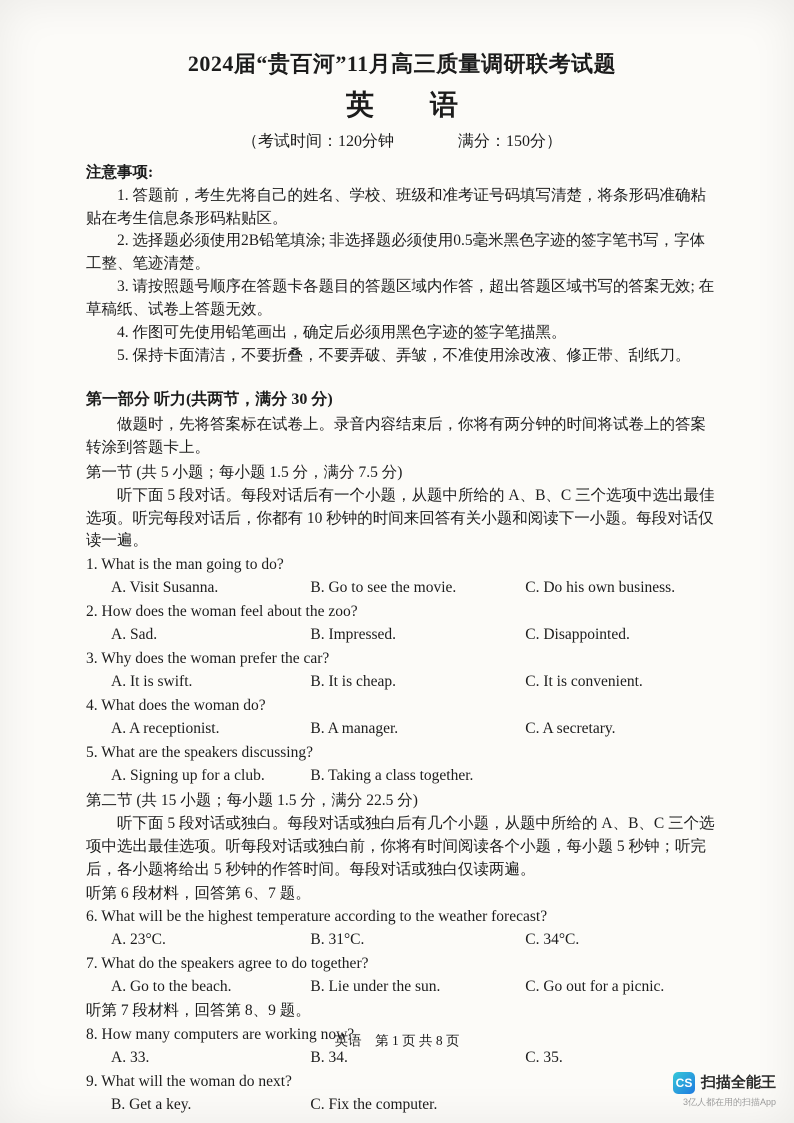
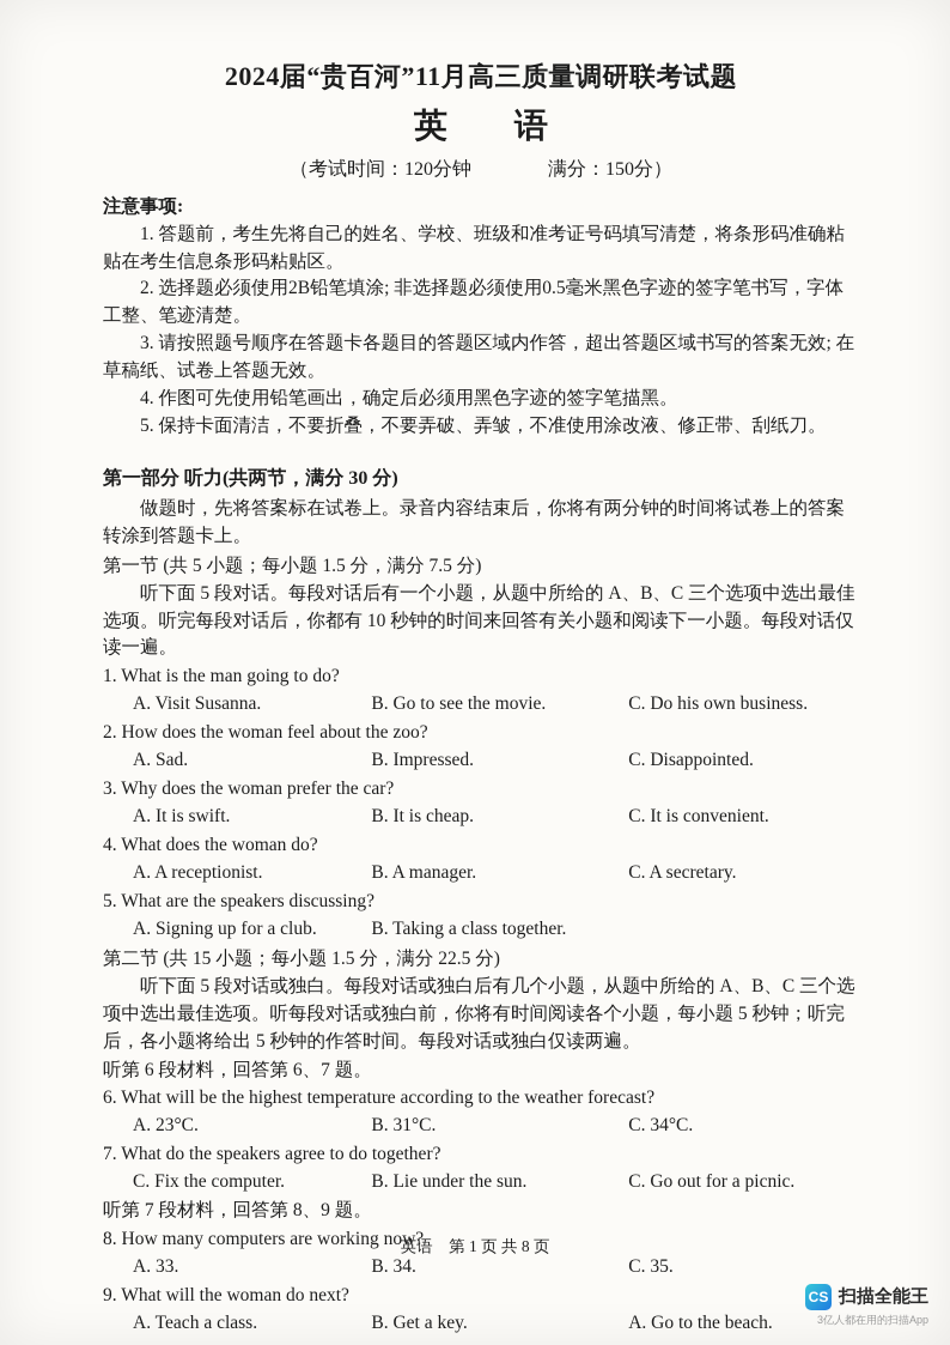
  2024届“贵百河”11月高三质量调研联考试题
  英 语
  （考试时间：120分钟 满分：150分）
  注意事项:
  1. 答题前，考生先将自己的姓名、学校、班级和准考证号码填写清楚，将条形码准确粘贴在考生信息条形码粘贴区。
  2. 选择题必须使用2B铅笔填涂; 非选择题必须使用0.5毫米黑色字迹的签字笔书写，字体工整、笔迹清楚。
  3. 请按照题号顺序在答题卡各题目的答题区域内作答，超出答题区域书写的答案无效; 在草稿纸、试卷上答题无效。
  4. 作图可先使用铅笔画出，确定后必须用黑色字迹的签字笔描黑。
  5. 保持卡面清洁，不要折叠，不要弄破、弄皱，不准使用涂改液、修正带、刮纸刀。
  第一部分 听力(共两节，满分 30 分)
  做题时，先将答案标在试卷上。录音内容结束后，你将有两分钟的时间将试卷上的答案转涂到答题卡上。
  第一节 (共 5 小题；每小题 1.5 分，满分 7.5 分)
  听下面 5 段对话。每段对话后有一个小题，从题中所给的 A、B、C 三个选项中选出最佳选项。听完每段对话后，你都有 10 秒钟的时间来回答有关小题和阅读下一小题。每段对话仅读一遍。
  1. What is the man going to do?
  A. Visit Susanna.
  B. Go to see the movie.
  C. Do his own business.
  2. How does the woman feel about the zoo?
  A. Sad.
  B. Impressed.
  C. Disappointed.
  3. Why does the woman prefer the car?
  A. It is swift.
  B. It is cheap.
  C. It is convenient.
  4. What does the woman do?
  A. A receptionist.
  B. A manager.
  C. A secretary.
  5. What are the speakers discussing?
  A. Signing up for a club.
  B. Taking a class together.
  第二节 (共 15 小题；每小题 1.5 分，满分 22.5 分)
  听下面 5 段对话或独白。每段对话或独白后有几个小题，从题中所给的 A、B、C 三个选项中选出最佳选项。听每段对话或独白前，你将有时间阅读各个小题，每小题 5 秒钟；听完后，各小题将给出 5 秒钟的作答时间。每段对话或独白仅读两遍。
  听第 6 段材料，回答第 6、7 题。
  6. What will be the highest temperature according to the weather forecast?
  A. 23°C.
  B. 31°C.
  C. 34°C.
  7. What do the speakers agree to do together?
- A. Go to the beach.
+ C. Fix the computer.
  B. Lie under the sun.
  C. Go out for a picnic.
  听第 7 段材料，回答第 8、9 题。
  8. How many computers are working now?
  A. 33.
  B. 34.
  C. 35.
  9. What will the woman do next?
+ A. Teach a class.
  B. Get a key.
- C. Fix the computer.
+ A. Go to the beach.
  英语 第 1 页 共 8 页
  CS
  扫描全能王
  3亿人都在用的扫描App
